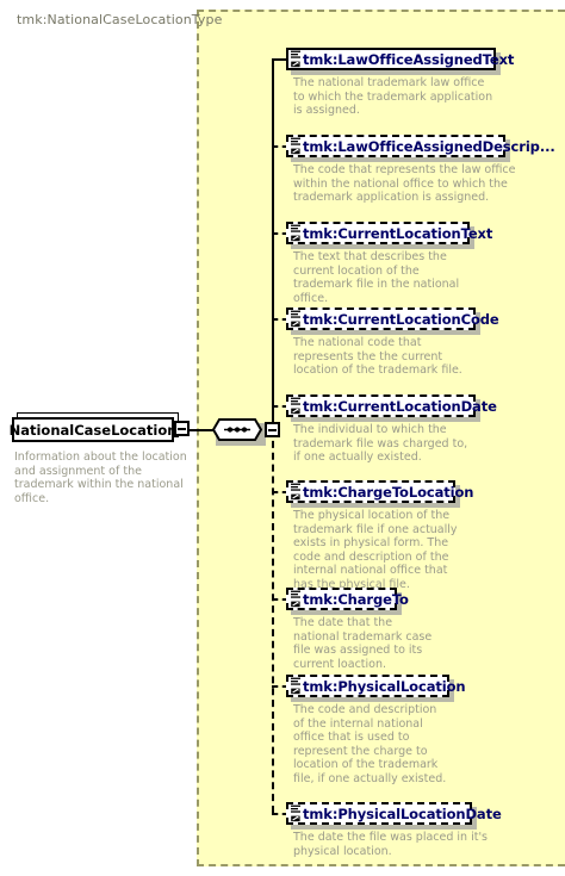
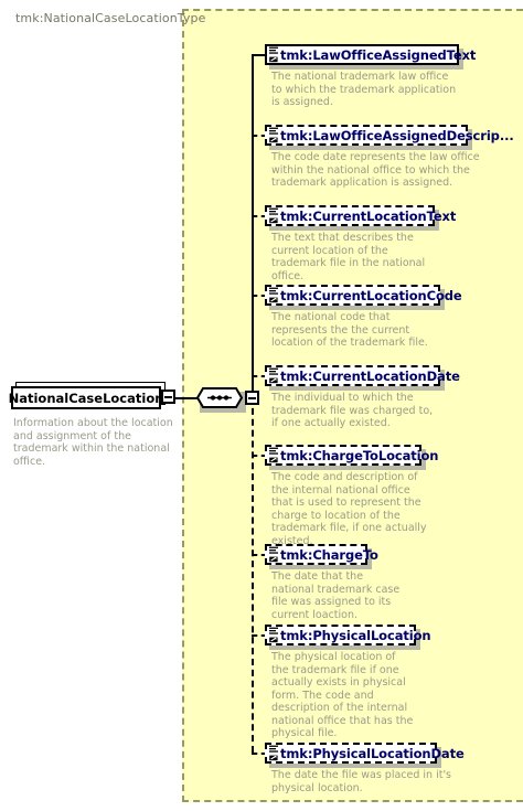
  tmk:NationalCaseLocationType
  NationalCaseLocation
  Information about the location and assignment of the trademark within the national office.
  tmk:LawOfficeAssignedText
  The national trademark law office to which the trademark application is assigned.
  tmk:LawOfficeAssignedDescrip...
- The code that represents the law office within the national office to which the trademark application is assigned.
+ The code date represents the law office within the national office to which the trademark application is assigned.
  tmk:CurrentLocationText
  The text that describes the current location of the trademark file in the national office.
  tmk:CurrentLocationCode
  The national code that represents the the current location of the trademark file.
  tmk:CurrentLocationDate
  The individual to which the trademark file was charged to, if one actually existed.
  tmk:ChargeToLocation
- The physical location of the trademark file if one actually exists in physical form. The code and description of the internal national office that has the physical file.
+ The code and description of the internal national office that is used to represent the charge to location of the trademark file, if one actually existed.
  tmk:ChargeTo
  The date that the national trademark case file was assigned to its current loaction.
  tmk:PhysicalLocation
- The code and description of the internal national office that is used to represent the charge to location of the trademark file, if one actually existed.
+ The physical location of the trademark file if one actually exists in physical form. The code and description of the internal national office that has the physical file.
  tmk:PhysicalLocationDate
  The date the file was placed in it's physical location.
